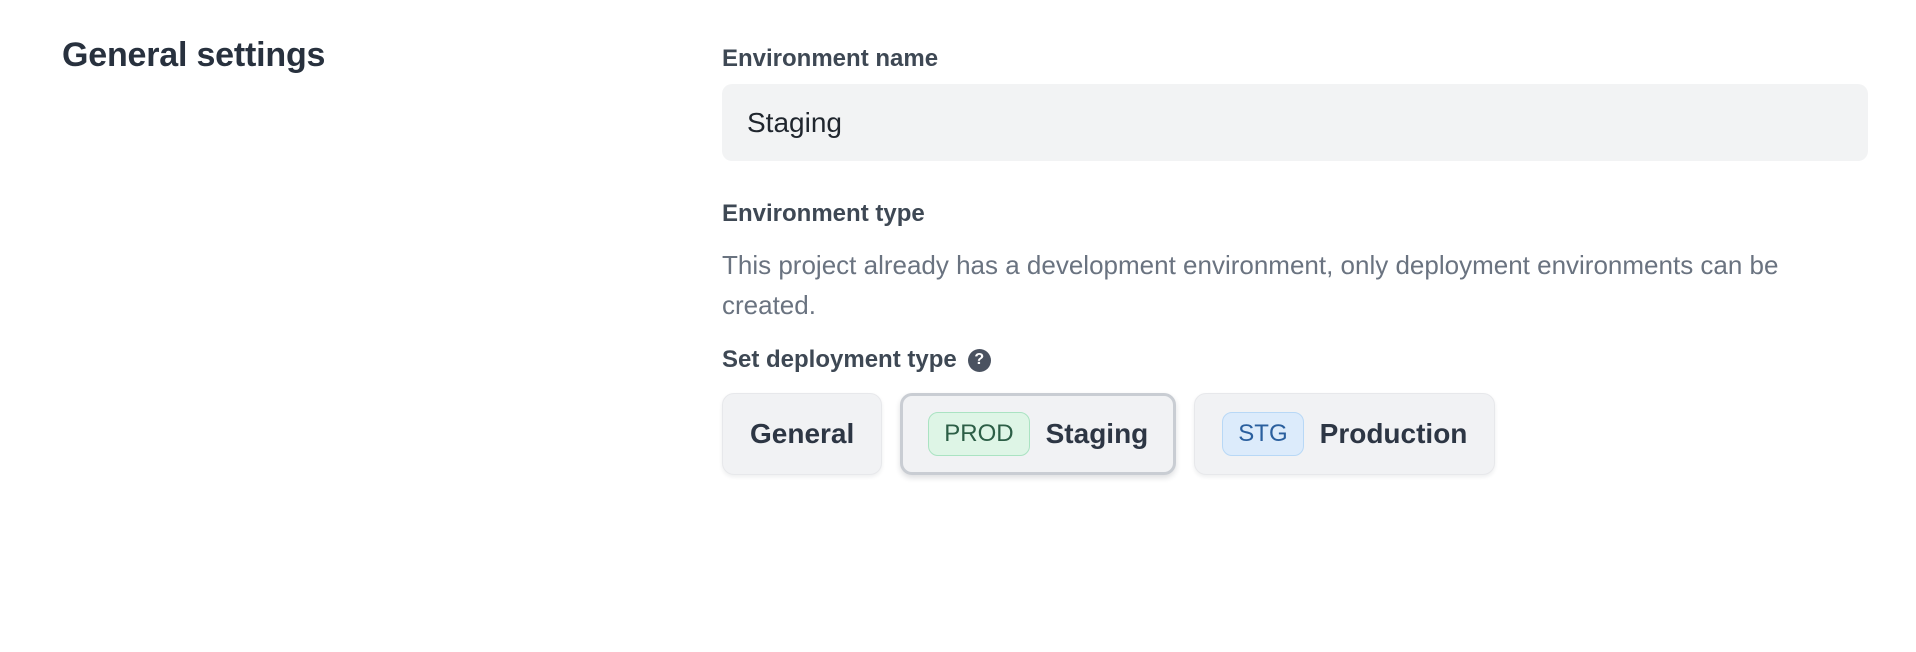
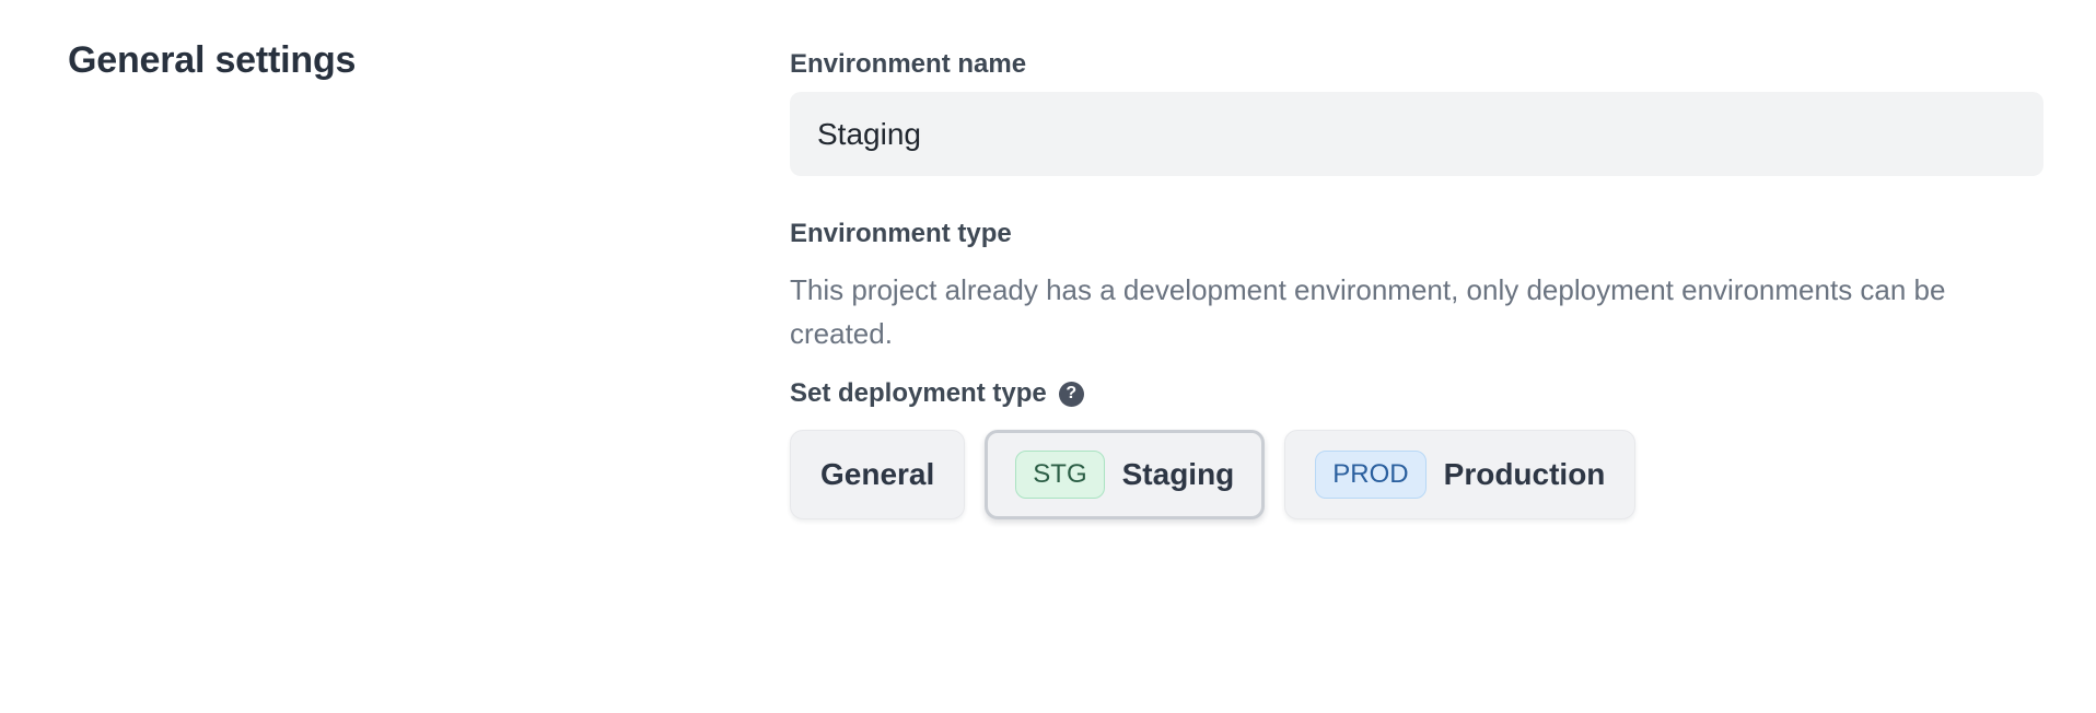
  General settings
  Environment name
  Staging
  Environment type
  This project already has a development environment, only deployment environments can be created.
  Set deployment type
  ?
  General
- PROD
+ STG
  Staging
- STG
+ PROD
  Production
